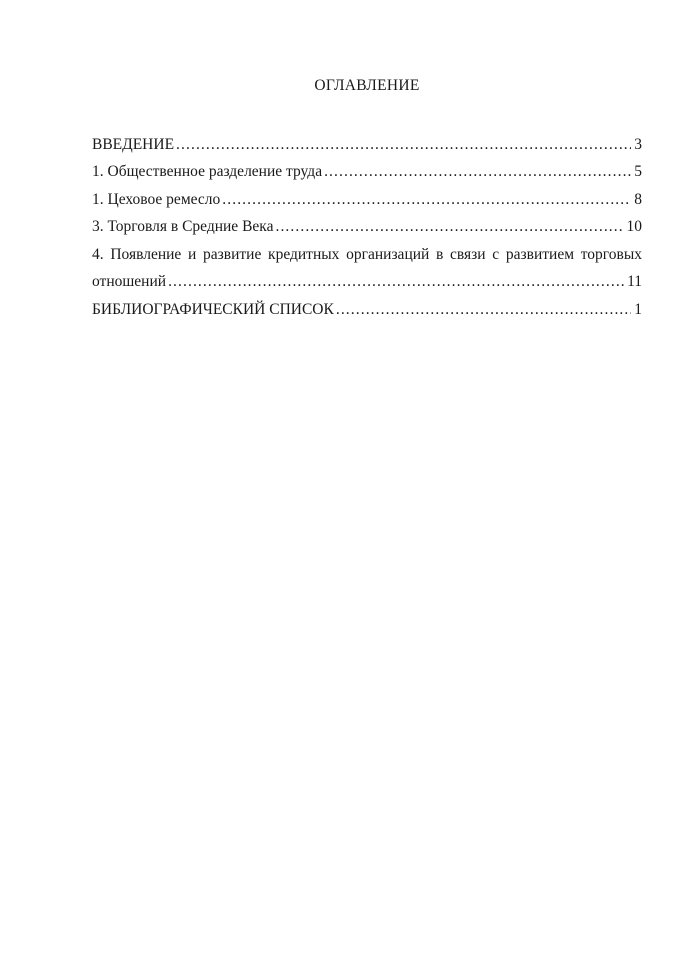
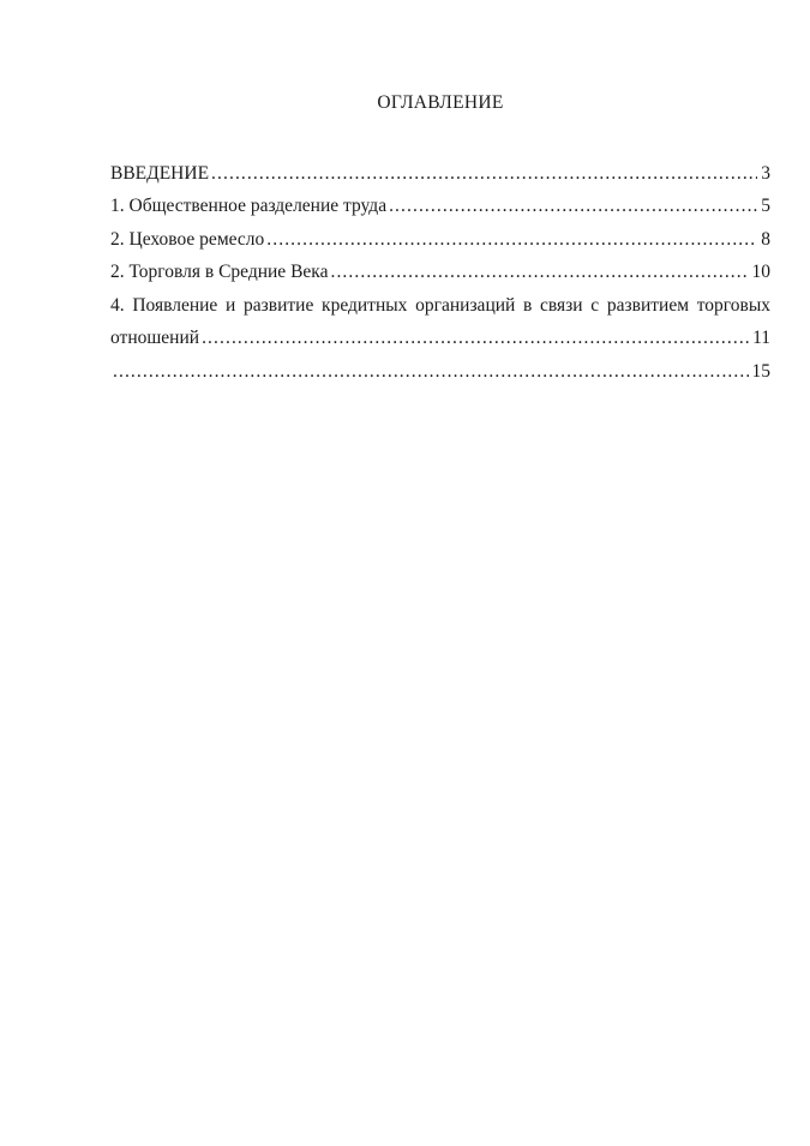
  ОГЛАВЛЕНИЕ
  ВВЕДЕНИЕ
  3
  1. Общественное разделение труда
  5
- 1. Цеховое ремесло
+ 2. Цеховое ремесло
  8
- 3. Торговля в Средние Века
+ 2. Торговля в Средние Века
  10
  4. Появление и развитие кредитных организаций в связи с развитием торговых
  отношений
  11
- БИБЛИОГРАФИЧЕСКИЙ СПИСОК
- 1
+ 15
